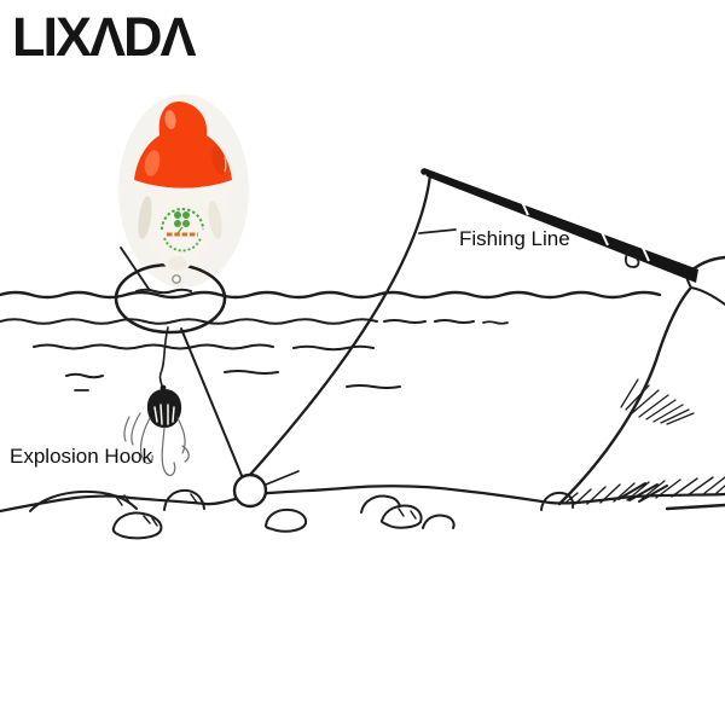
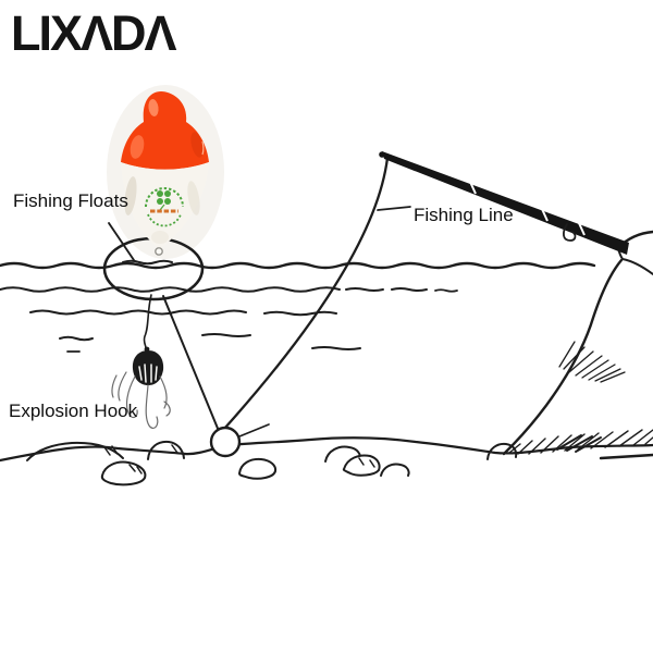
  LIXΛDΛ
+ Fishing Floats
  Fishing Line
  Explosion Hook
